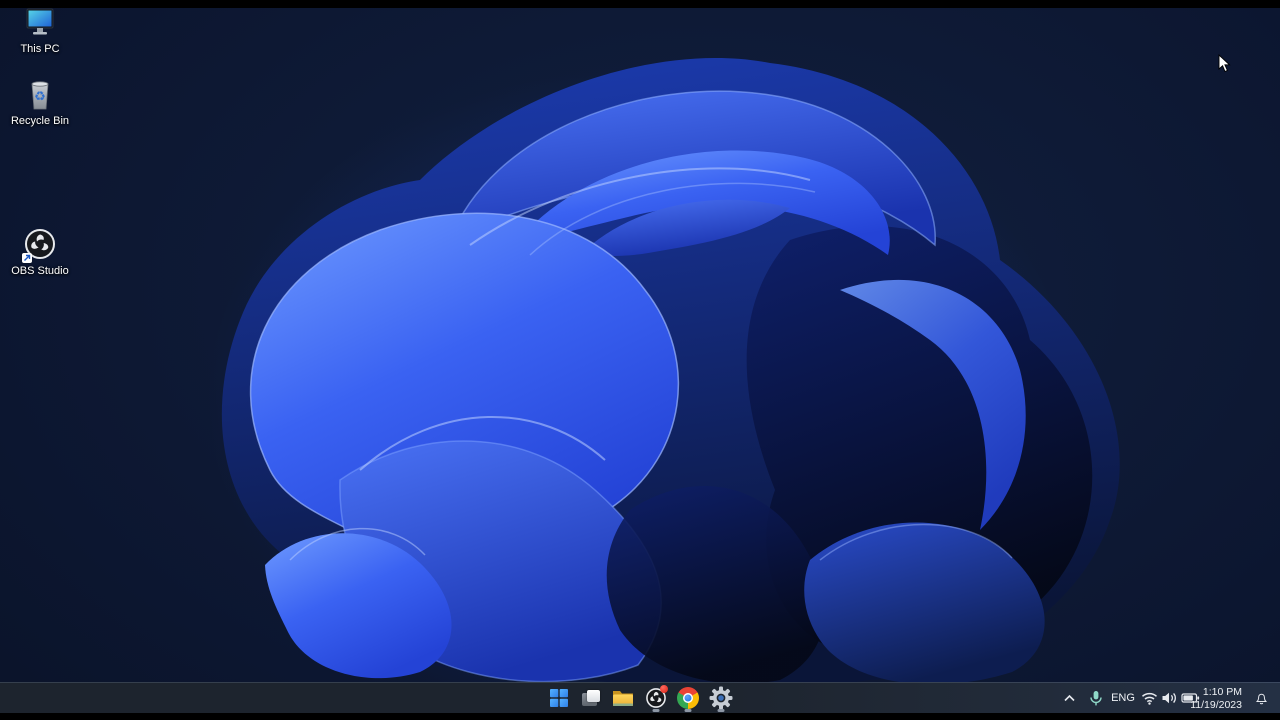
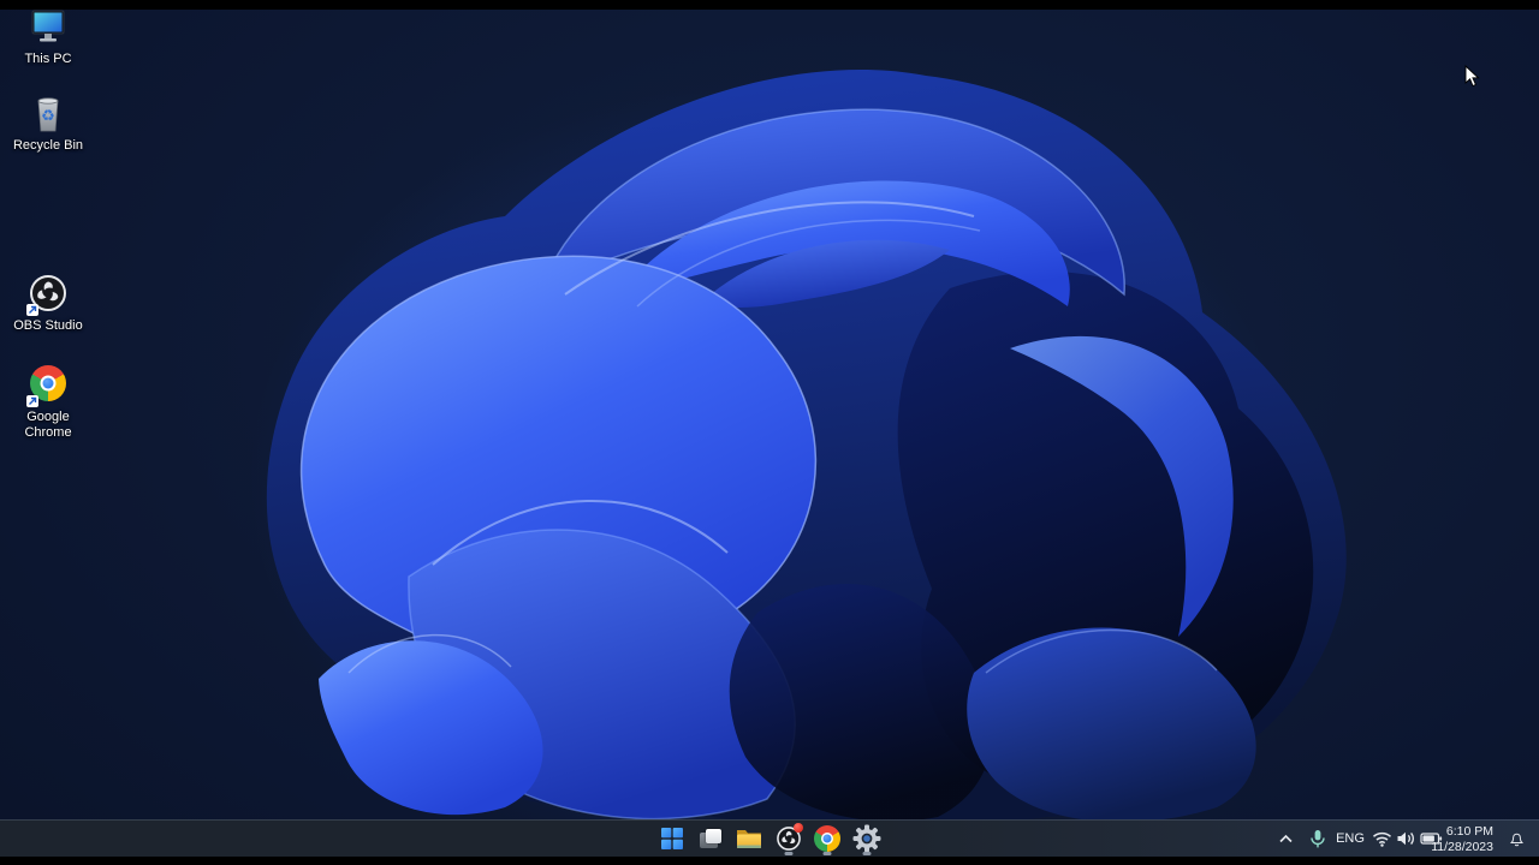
  This PC
  ♻
  Recycle Bin
  OBS Studio
+ Google Chrome
  ENG
- 1:10 PM
+ 6:10 PM
- 11/19/2023
+ 11/28/2023
